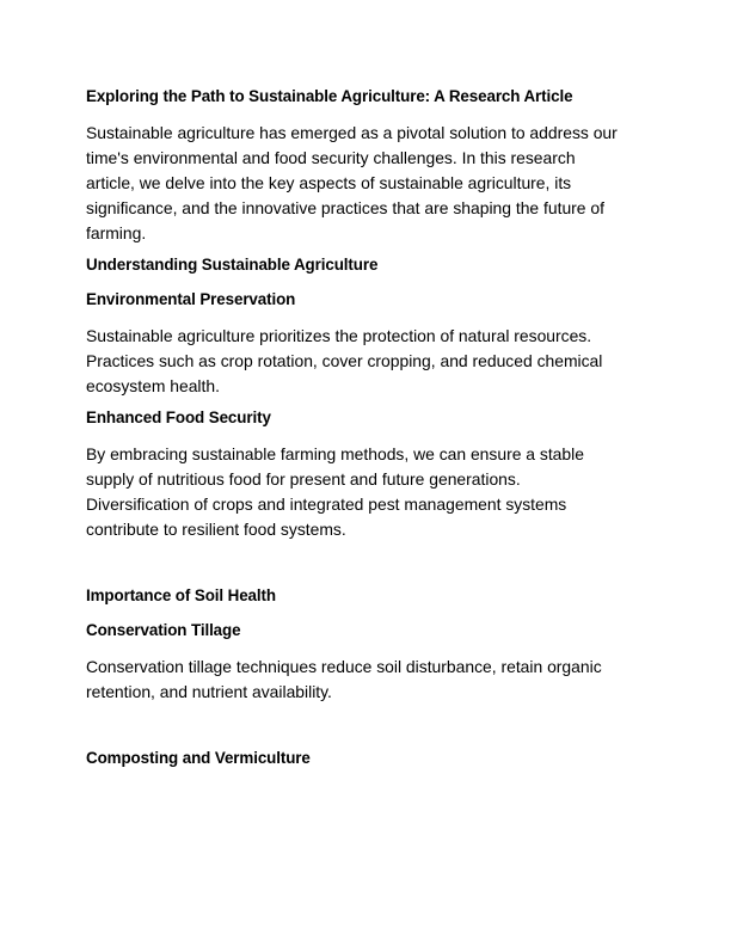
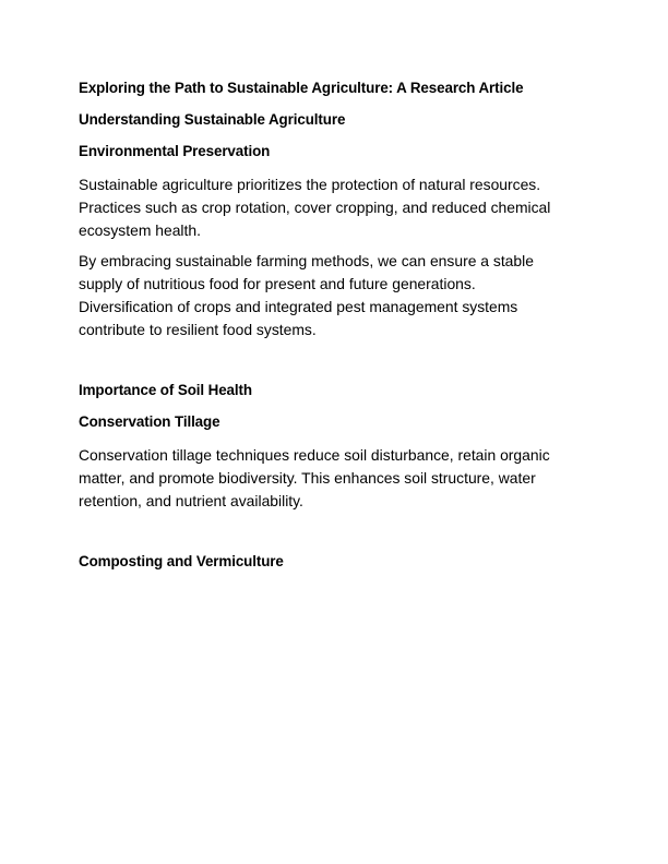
  Exploring the Path to Sustainable Agriculture: A Research Article
- Sustainable agriculture has emerged as a pivotal solution to address our
- time's environmental and food security challenges. In this research
- article, we delve into the key aspects of sustainable agriculture, its
- significance, and the innovative practices that are shaping the future of
- farming.
  Understanding Sustainable Agriculture
  Environmental Preservation
  Sustainable agriculture prioritizes the protection of natural resources.
  Practices such as crop rotation, cover cropping, and reduced chemical
  ecosystem health.
- Enhanced Food Security
  By embracing sustainable farming methods, we can ensure a stable
  supply of nutritious food for present and future generations.
  Diversification of crops and integrated pest management systems
  contribute to resilient food systems.
  Importance of Soil Health
  Conservation Tillage
  Conservation tillage techniques reduce soil disturbance, retain organic
+ matter, and promote biodiversity. This enhances soil structure, water
  retention, and nutrient availability.
  Composting and Vermiculture
